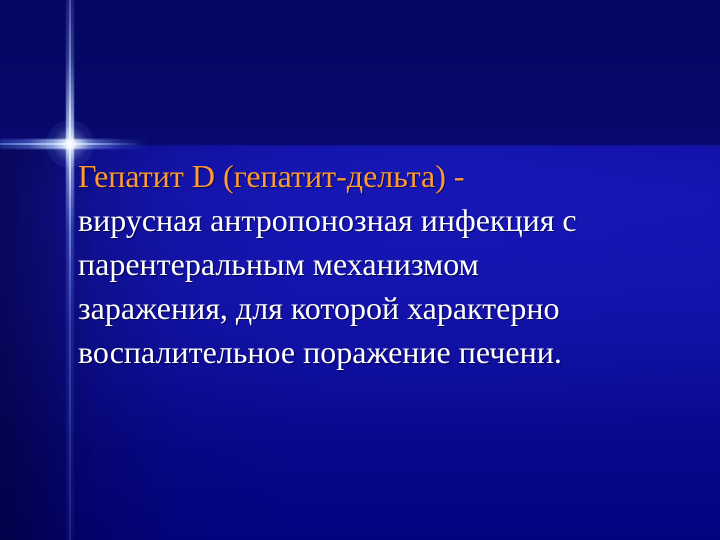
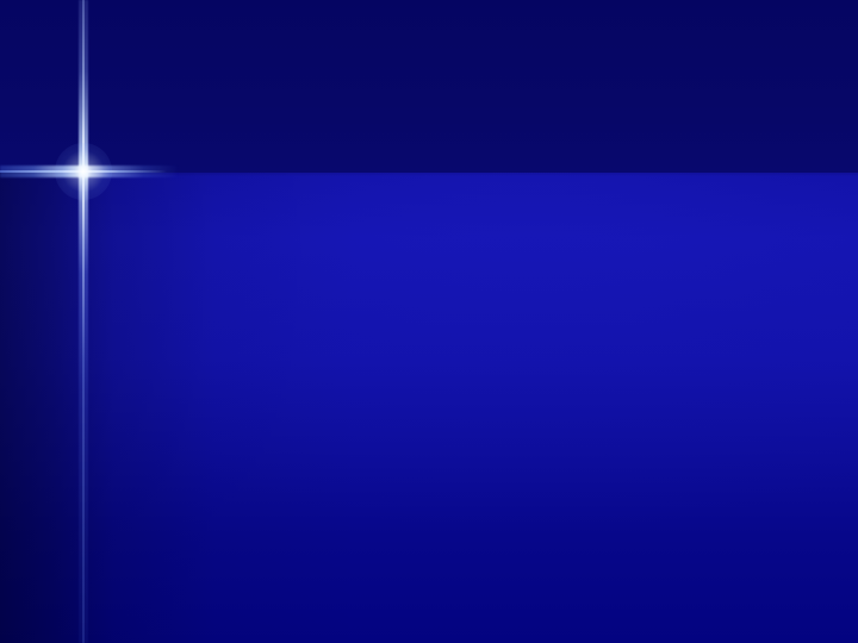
- Гепатит D (гепатит-дельта) -
- вирусная антропонозная инфекция с
- парентеральным механизмом
- заражения, для которой характерно
- воспалительное поражение печени.
